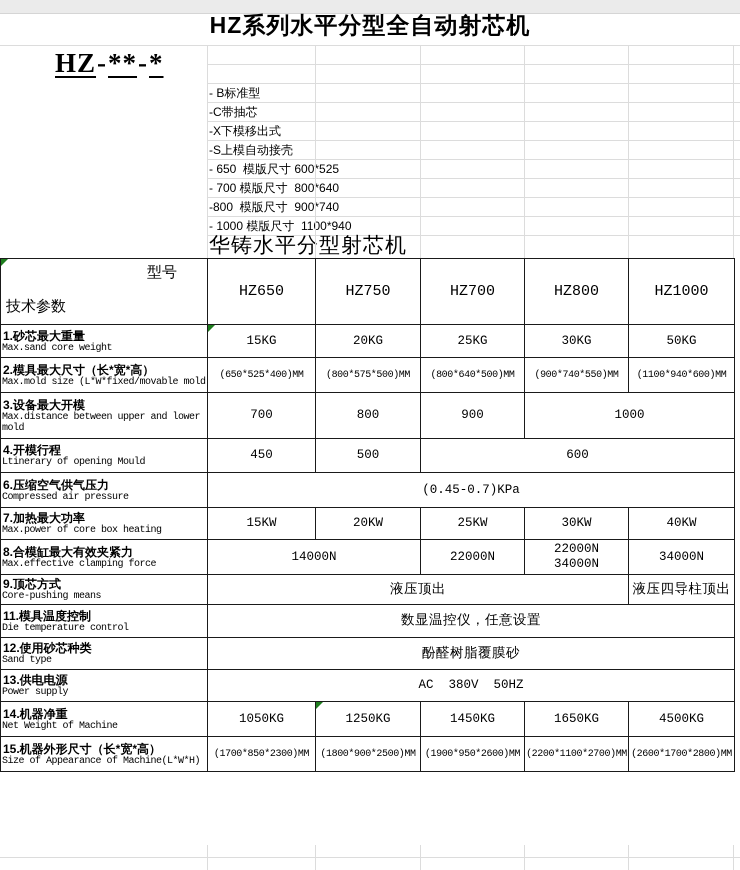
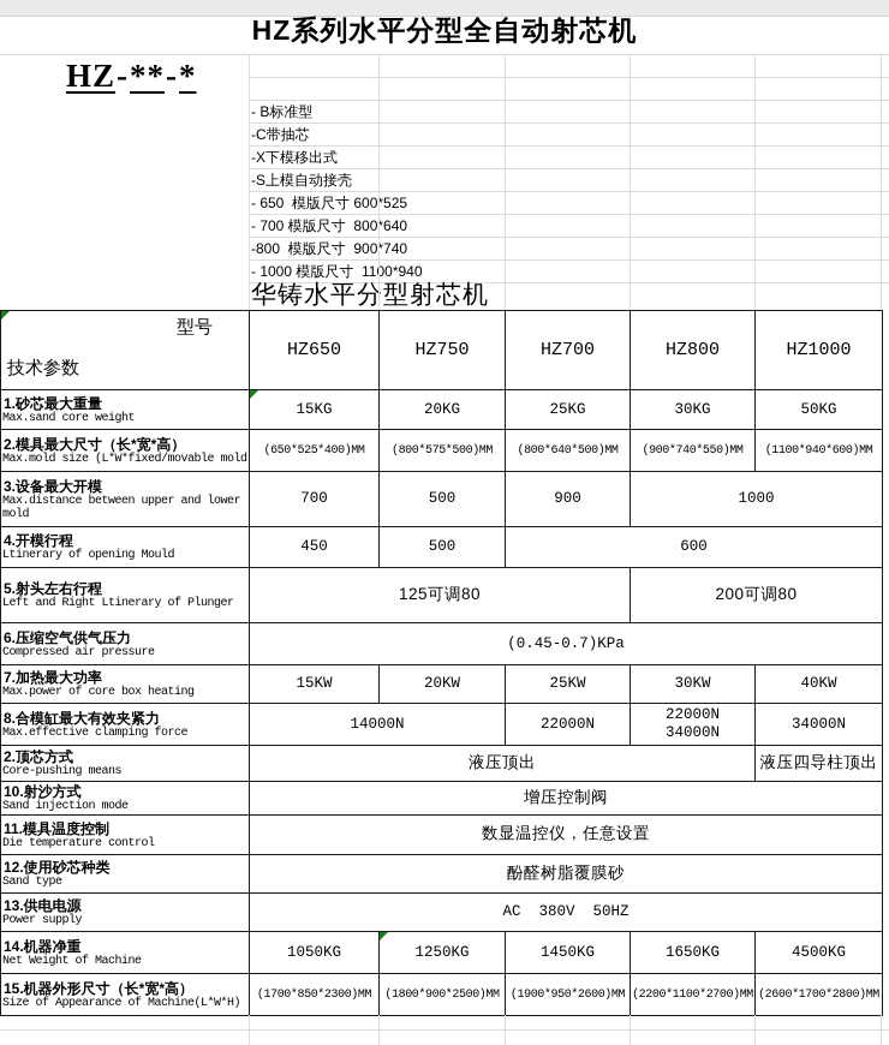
  HZ系列水平分型全自动射芯机
  HZ-**-*
  - B标准型
  -C带抽芯
  -X下模移出式
  -S上模自动接壳
  - 650 模版尺寸 600*525
  - 700 模版尺寸 800*640
  -800 模版尺寸 900*740
  - 1000 模版尺寸 1100*940
  华铸水平分型射芯机
  型号技术参数	HZ650	HZ750	HZ700	HZ800	HZ1000
  1.砂芯最大重量Max.sand core weight	15KG	20KG	25KG	30KG	50KG
  2.模具最大尺寸（长*宽*高）Max.mold size (L*W*fixed/movable mold	(650*525*400)MM	(800*575*500)MM	(800*640*500)MM	(900*740*550)MM	(1100*940*600)MM
- 3.设备最大开模Max.distance between upper and lower mold	700	800	900	1000
+ 3.设备最大开模Max.distance between upper and lower mold	700	500	900	1000
  4.开模行程Ltinerary of opening Mould	450	500	600
+ 5.射头左右行程Left and Right Ltinerary of Plunger	125可调80	200可调80
  6.压缩空气供气压力Compressed air pressure	(0.45-0.7)KPa
  7.加热最大功率Max.power of core box heating	15KW	20KW	25KW	30KW	40KW
  8.合模缸最大有效夹紧力Max.effective clamping force	14000N	22000N	22000N 34000N	34000N
- 9.顶芯方式Core-pushing means	液压顶出	液压四导柱顶出
+ 2.顶芯方式Core-pushing means	液压顶出	液压四导柱顶出
+ 10.射沙方式Sand injection mode	增压控制阀
  11.模具温度控制Die temperature control	数显温控仪，任意设置
  12.使用砂芯种类Sand type	酚醛树脂覆膜砂
  13.供电电源Power supply	AC 380V 50HZ
  14.机器净重Net Weight of Machine	1050KG	1250KG	1450KG	1650KG	4500KG
  15.机器外形尺寸（长*宽*高）Size of Appearance of Machine(L*W*H)	(1700*850*2300)MM	(1800*900*2500)MM	(1900*950*2600)MM	(2200*1100*2700)MM	(2600*1700*2800)MM
